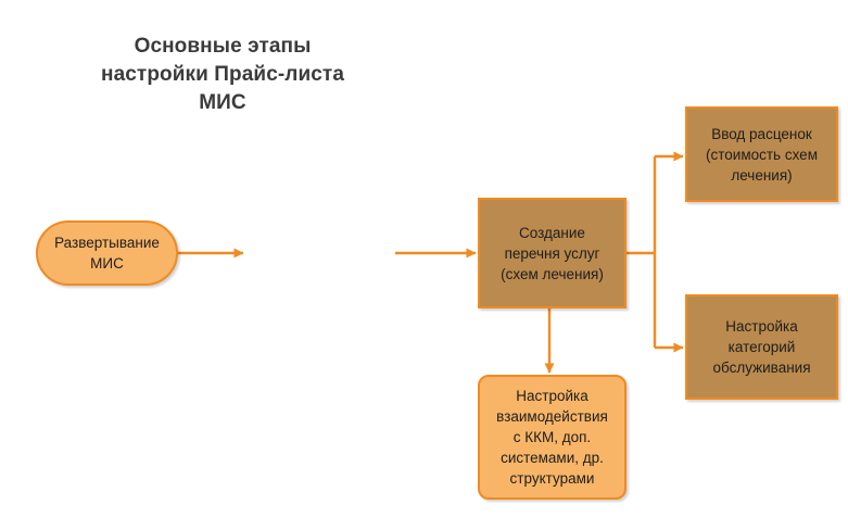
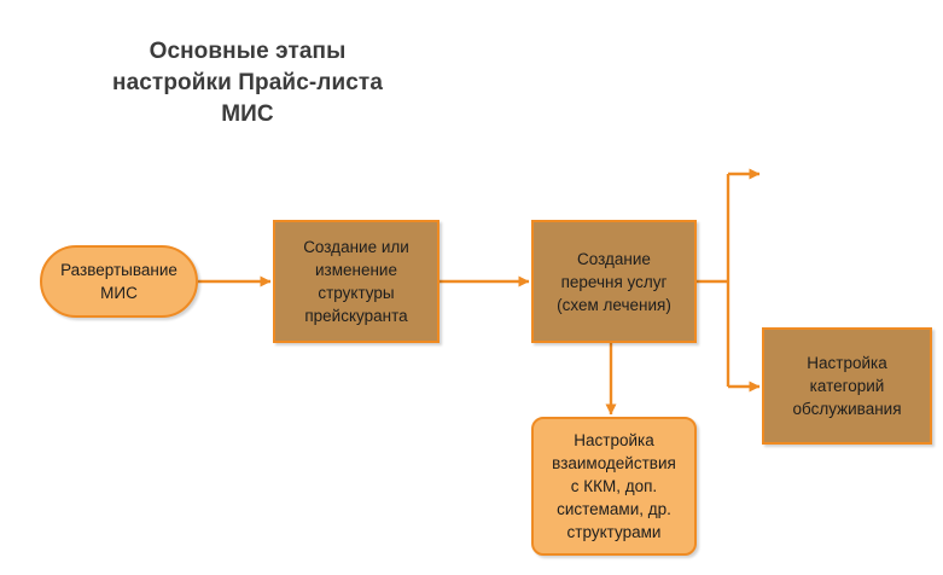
  Основные этапы
  настройки Прайс-листа
  МИС
  Развертывание
  МИС
+ Создание или
+ изменение
+ структуры
+ прейскуранта
  Создание
  перечня услуг
  (схем лечения)
- Ввод расценок
- (стоимость схем
- лечения)
  Настройка
  категорий
  обслуживания
  Настройка
  взаимодействия
  с ККМ, доп.
  системами, др.
  структурами
